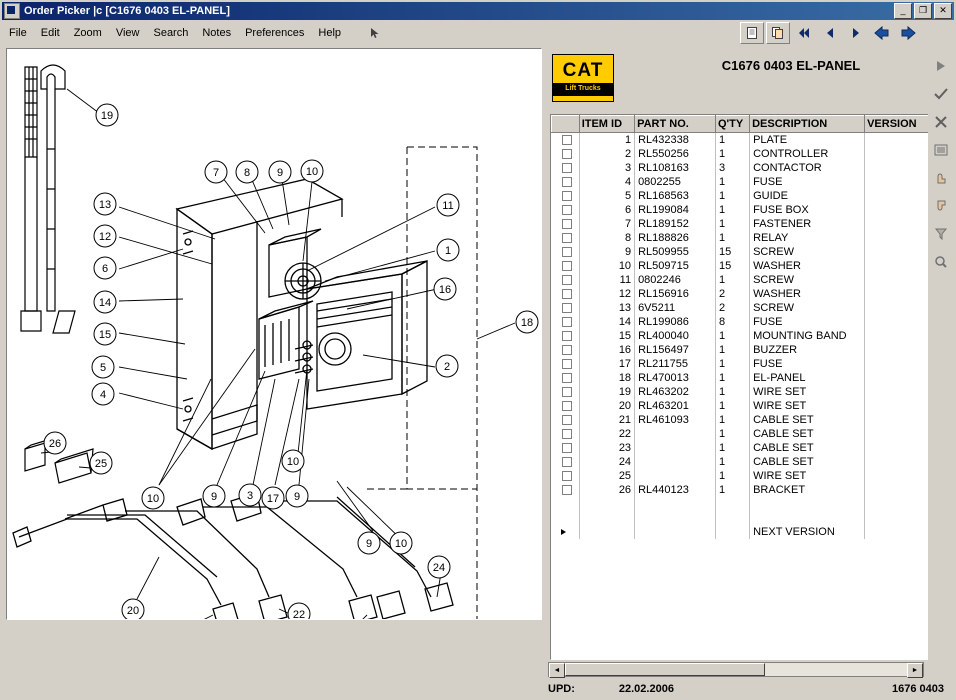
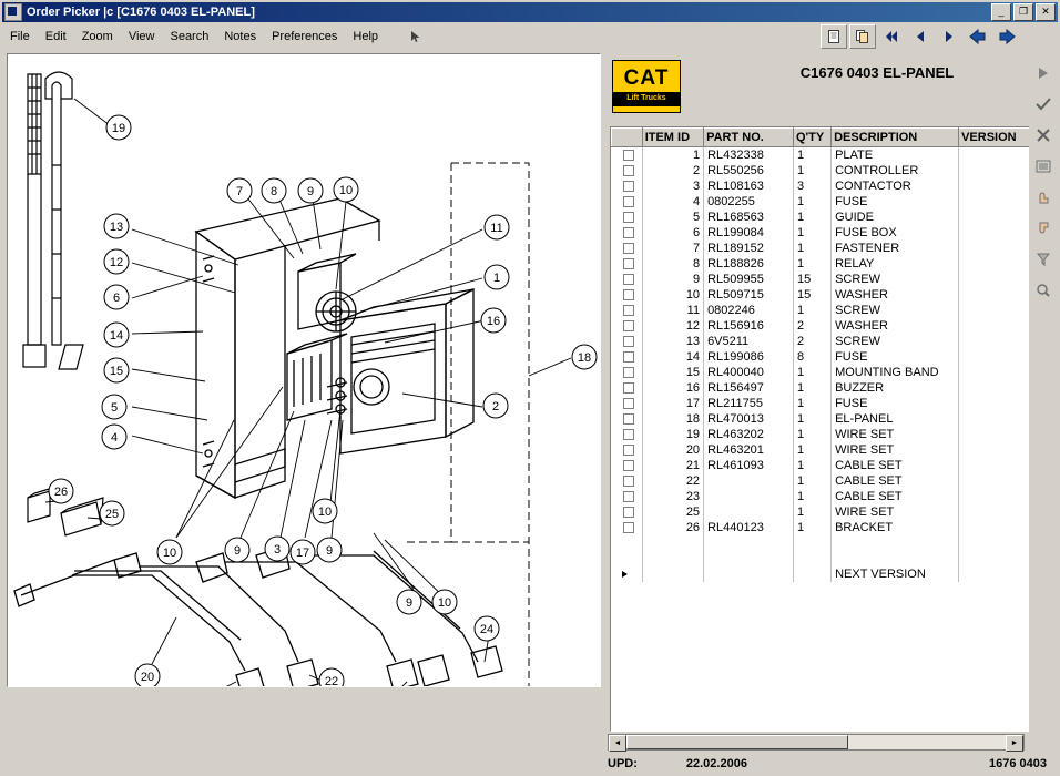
  Order Picker |c [C1676 0403 EL-PANEL]
  _
  ❐
  ✕
  File
  Edit
  Zoom
  View
  Search
  Notes
  Preferences
  Help
  19
  13
  12
  6
  14
  15
  5
  4
  7
  8
  9
  10
  11
  1
  16
  2
  18
  10
  9
  3
  17
  9
  10
  9
  10
  26
  25
  20
  22
  24
  CAT
  C1676 0403 EL-PANEL
  	ITEM ID	PART NO.	Q'TY	DESCRIPTION	VERSION
  	1	RL432338	1	PLATE
  	2	RL550256	1	CONTROLLER
  	3	RL108163	3	CONTACTOR
  	4	0802255	1	FUSE
  	5	RL168563	1	GUIDE
  	6	RL199084	1	FUSE BOX
  	7	RL189152	1	FASTENER
  	8	RL188826	1	RELAY
  	9	RL509955	15	SCREW
  	10	RL509715	15	WASHER
  	11	0802246	1	SCREW
  	12	RL156916	2	WASHER
  	13	6V5211	2	SCREW
  	14	RL199086	8	FUSE
  	15	RL400040	1	MOUNTING BAND
  	16	RL156497	1	BUZZER
  	17	RL211755	1	FUSE
  	18	RL470013	1	EL-PANEL
  	19	RL463202	1	WIRE SET
  	20	RL463201	1	WIRE SET
  	21	RL461093	1	CABLE SET
  	22		1	CABLE SET
  	23		1	CABLE SET
- 	24		1	CABLE SET
  	25		1	WIRE SET
  	26	RL440123	1	BRACKET
  				NEXT VERSION
  UPD:
  22.02.2006
  1676 0403
